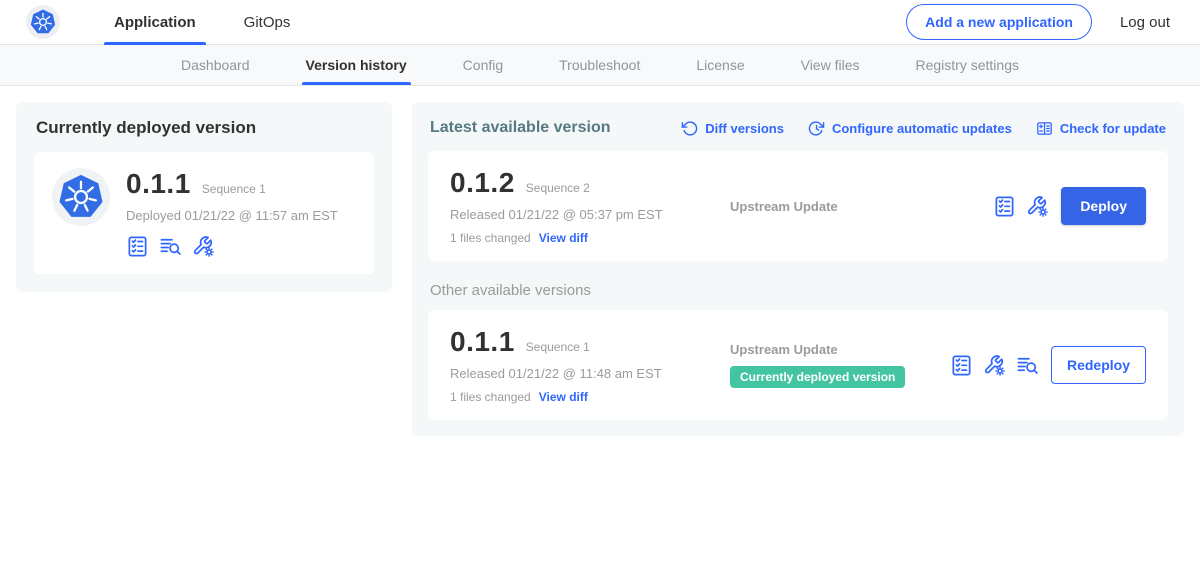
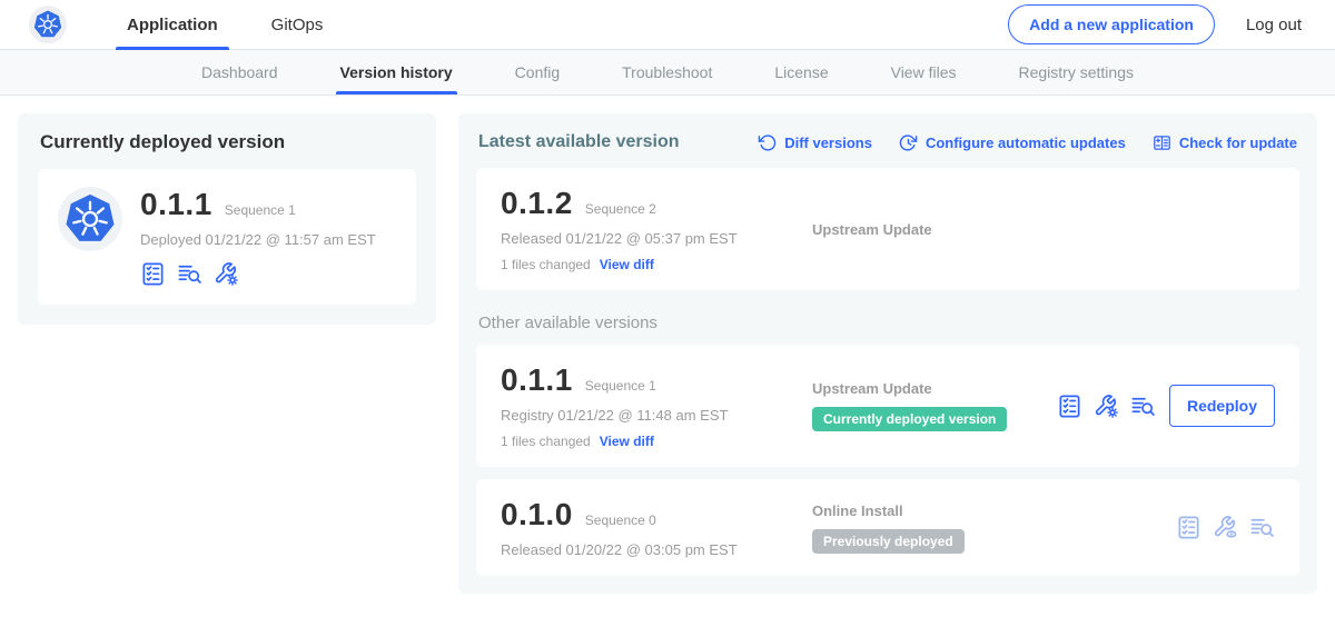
  Application
  GitOps
  Add a new application
  Log out
  Dashboard
  Version history
  Config
  Troubleshoot
  License
  View files
  Registry settings
  Currently deployed version
  0.1.1
  Sequence 1
  Deployed 01/21/22 @ 11:57 am EST
  Latest available version
  Diff versions
  Configure automatic updates
  Check for update
  0.1.2
  Sequence 2
  Released 01/21/22 @ 05:37 pm EST
  1 files changed View diff
  Upstream Update
- Deploy
  Other available versions
  0.1.1
  Sequence 1
- Released 01/21/22 @ 11:48 am EST
+ Registry 01/21/22 @ 11:48 am EST
  1 files changed View diff
  Upstream Update
  Currently deployed version
  Redeploy
+ 0.1.0
+ Sequence 0
+ Released 01/20/22 @ 03:05 pm EST
+ Online Install
+ Previously deployed
